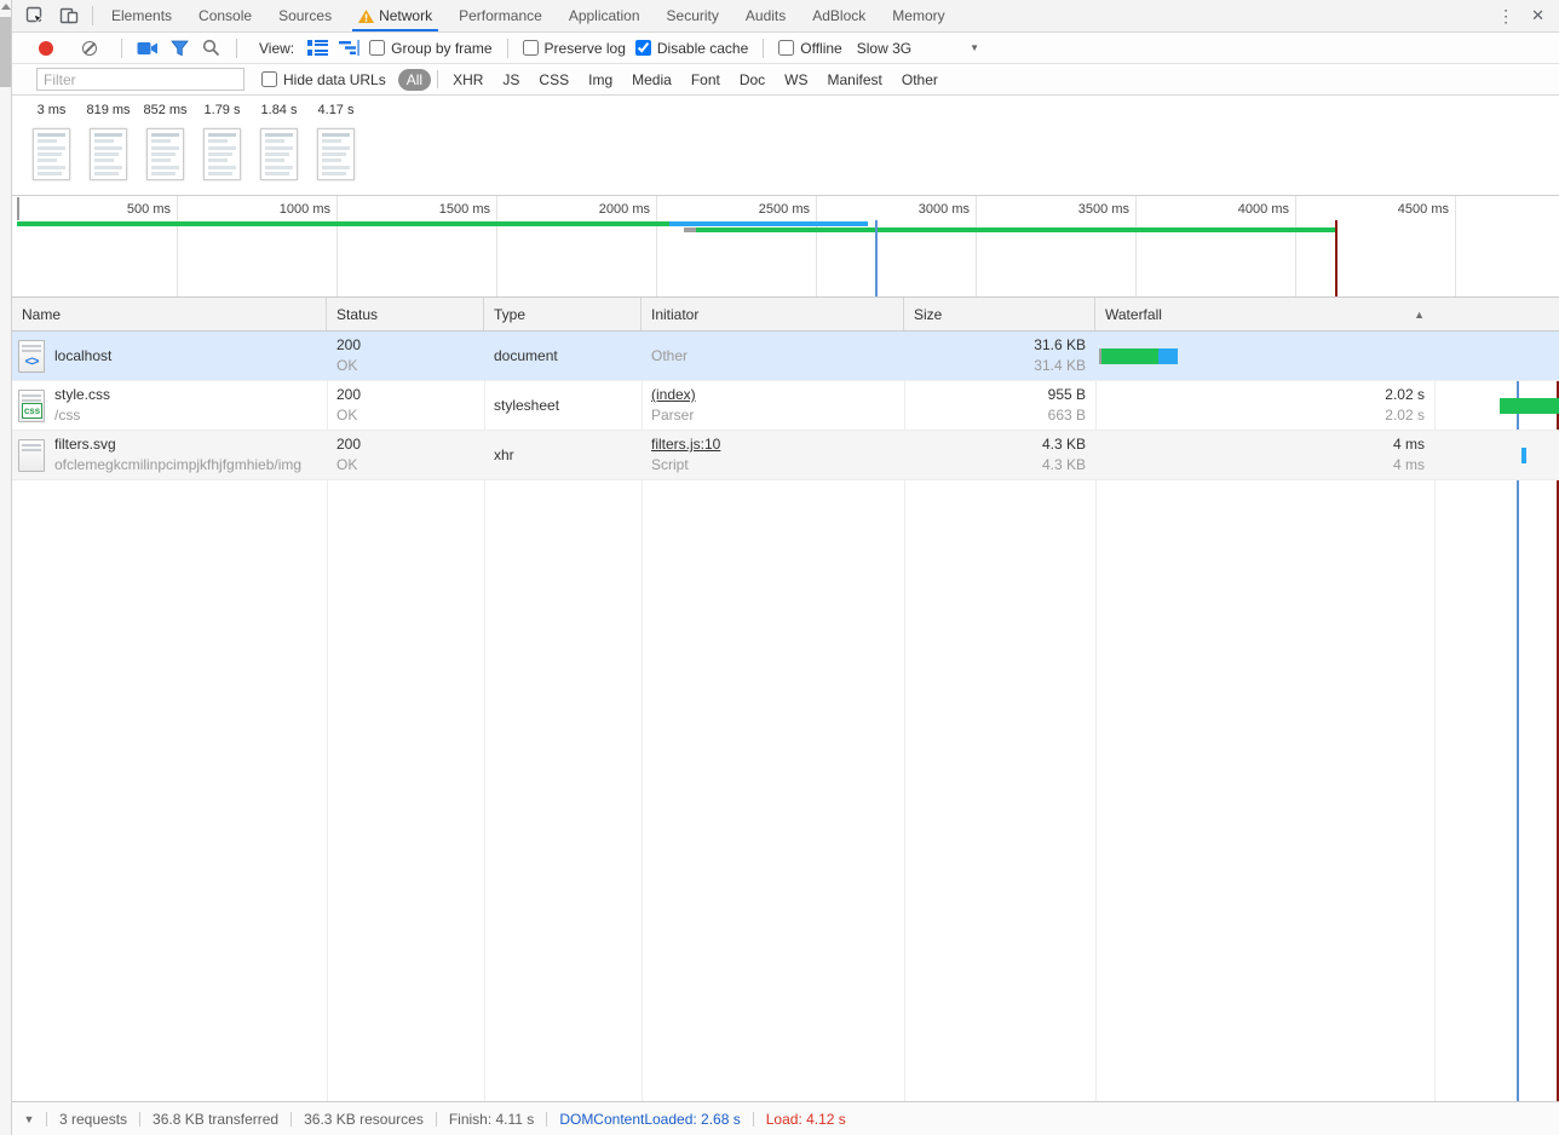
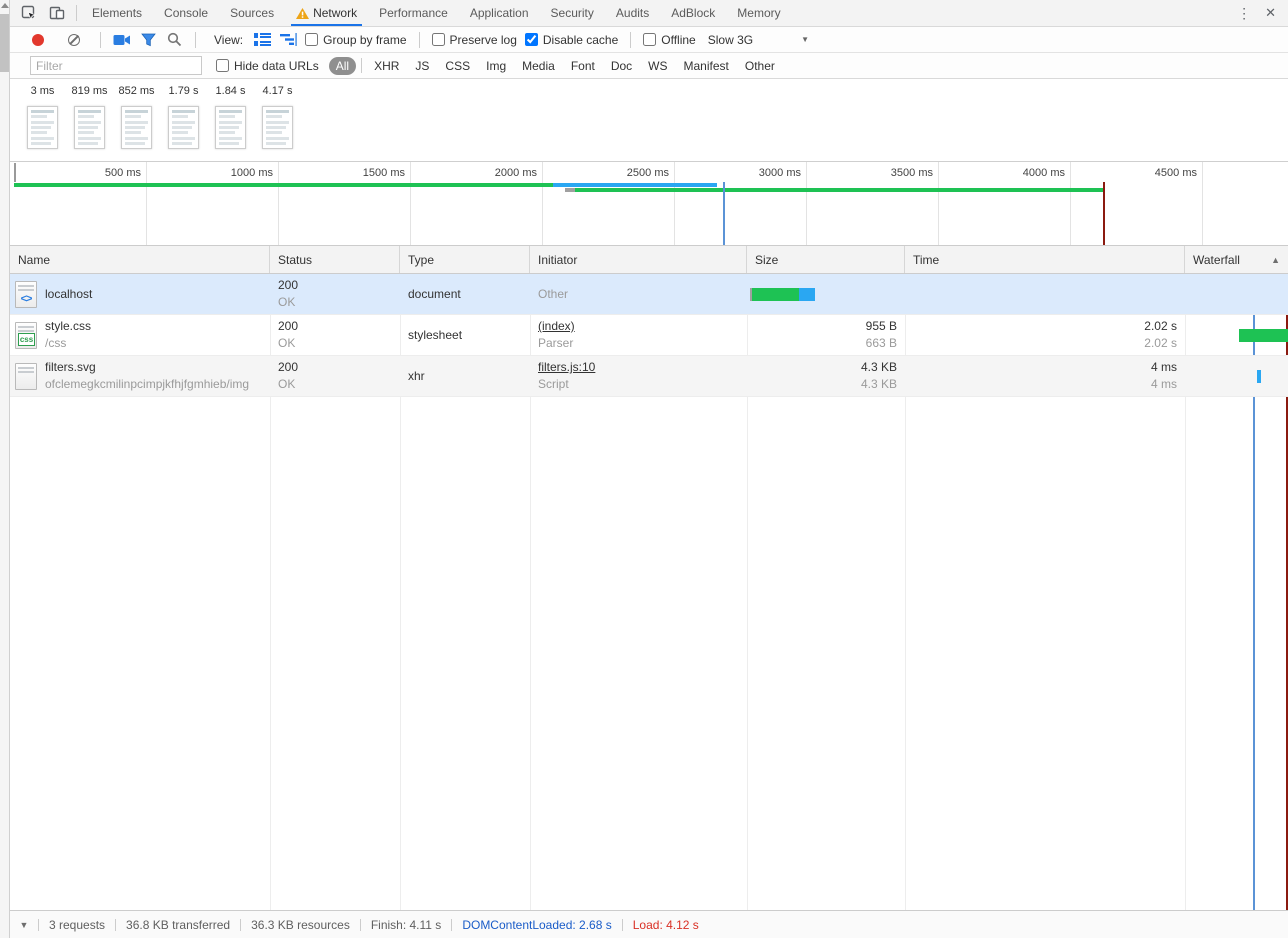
  Elements
  Console
  Sources
  Network
  Performance
  Application
  Security
  Audits
  AdBlock
  Memory
  ⋮
  ✕
  View:
  Group by frame
  Preserve log
  Disable cache
  Offline
  Slow 3G
  ▼
  Filter
  Hide data URLs
  All
  XHR
  JS
  CSS
  Img
  Media
  Font
  Doc
  WS
  Manifest
  Other
  3 ms
  819 ms
  852 ms
  1.79 s
  1.84 s
  4.17 s
  500 ms
  1000 ms
  1500 ms
  2000 ms
  2500 ms
  3000 ms
  3500 ms
  4000 ms
  4500 ms
  Name
  Status
  Type
  Initiator
  Size
+ Time
  Waterfall
  ▲
  <>
  localhost
  200
  OK
  document
  Other
- 31.6 KB
- 31.4 KB
  css
  style.css
  /css
  200
  OK
  stylesheet
  (index)
  Parser
  955 B
  663 B
  2.02 s
  2.02 s
  filters.svg
  ofclemegkcmilinpcimpjkfhjfgmhieb/img
  200
  OK
  xhr
  filters.js:10
  Script
  4.3 KB
  4.3 KB
  4 ms
  4 ms
  ▼
  3 requests
  36.8 KB transferred
  36.3 KB resources
  Finish: 4.11 s
  DOMContentLoaded: 2.68 s
  Load: 4.12 s
